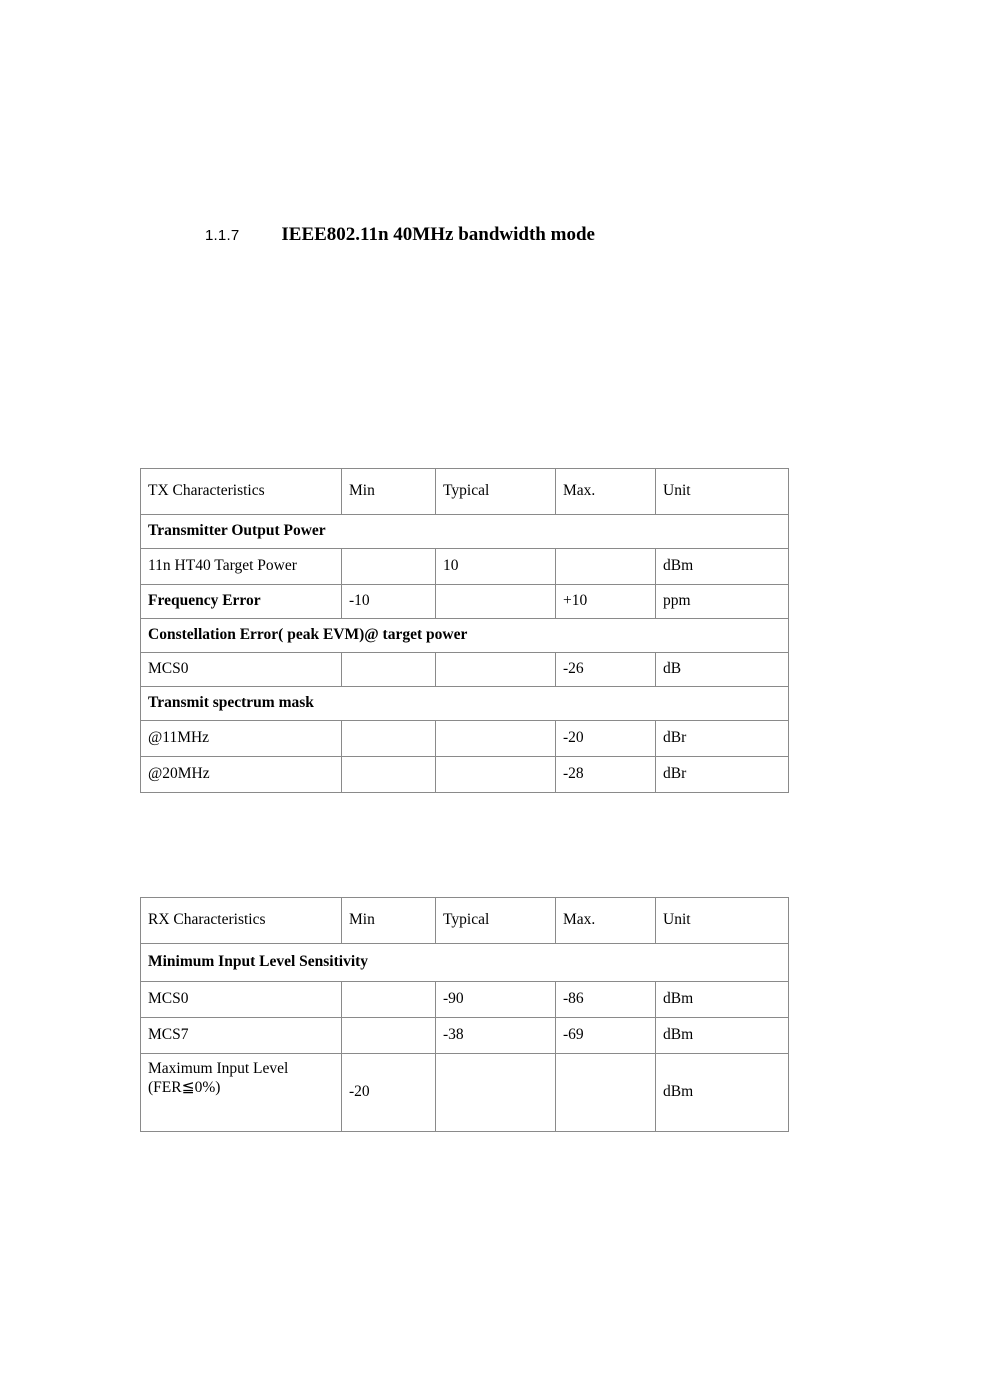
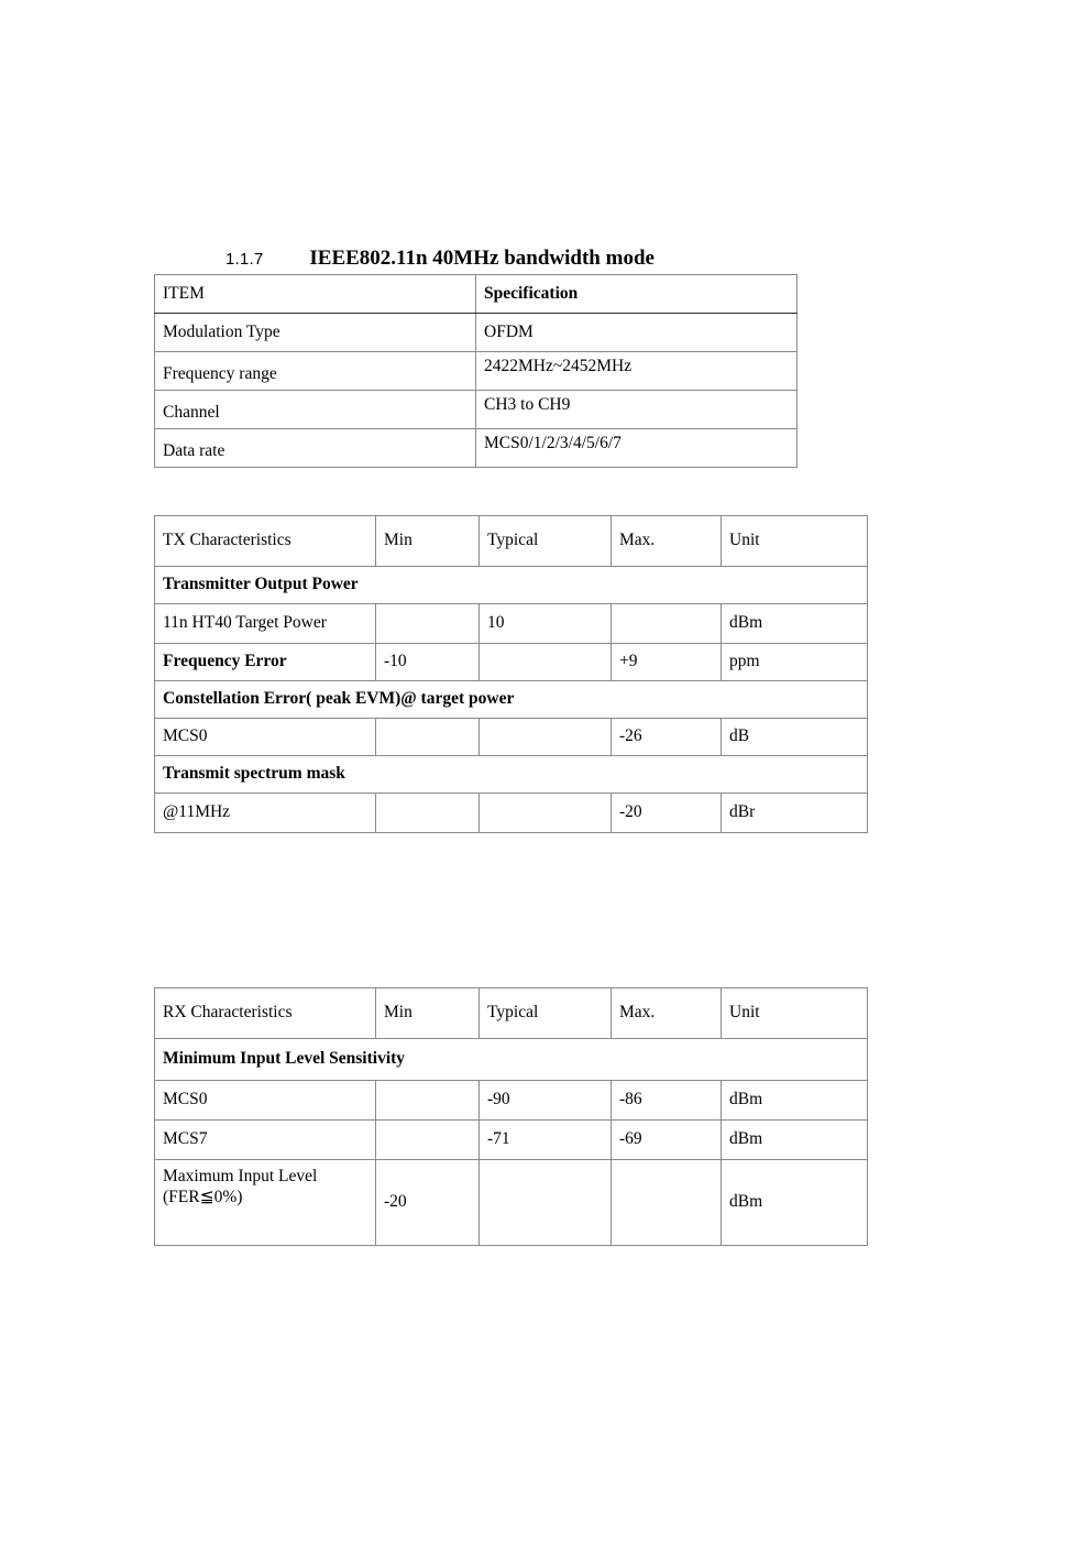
  1.1.7
  IEEE802.11n 40MHz bandwidth mode
+ ITEM	Specification
+ Modulation Type	OFDM
+ Frequency range	2422MHz~2452MHz
+ Channel	CH3 to CH9
+ Data rate	MCS0/1/2/3/4/5/6/7
  TX Characteristics	Min	Typical	Max.	Unit
  Transmitter Output Power
  11n HT40 Target Power		10		dBm
- Frequency Error	-10		+10	ppm
+ Frequency Error	-10		+9	ppm
  Constellation Error( peak EVM)@ target power
  MCS0			-26	dB
  Transmit spectrum mask
  @11MHz			-20	dBr
- @20MHz			-28	dBr
  RX Characteristics	Min	Typical	Max.	Unit
  Minimum Input Level Sensitivity
  MCS0		-90	-86	dBm
- MCS7		-38	-69	dBm
+ MCS7		-71	-69	dBm
  Maximum Input Level (FER≦0%)	-20			dBm
